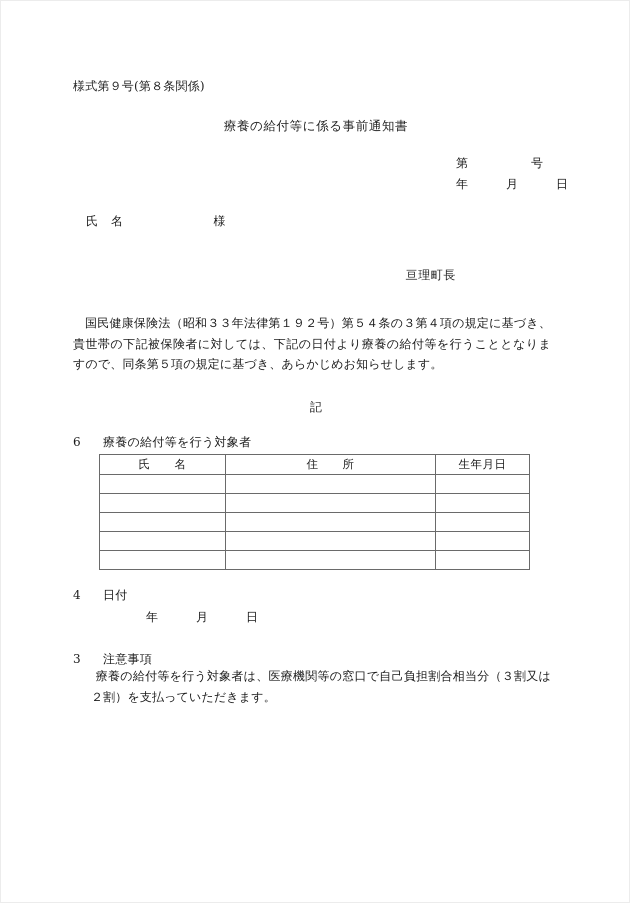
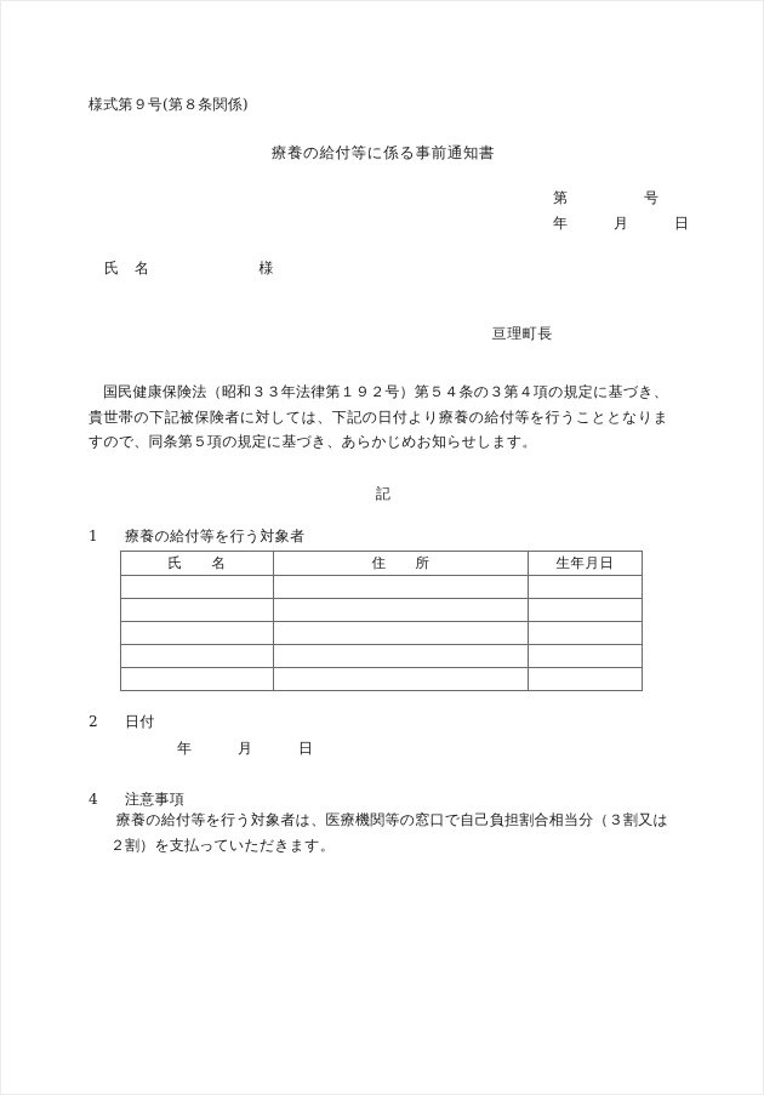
  様式第９号(第８条関係)
  療養の給付等に係る事前通知書
  第 号
  年 月 日
  氏 名 様
  亘理町長
  国民健康保険法（昭和３３年法律第１９２号）第５４条の３第４項の規定に基づき、貴世帯の下記被保険者に対しては、下記の日付より療養の給付等を行うこととなりますので、同条第５項の規定に基づき、あらかじめお知らせします。
  記
- 6 療養の給付等を行う対象者
+ 1 療養の給付等を行う対象者
  氏 名	住 所	生年月日
- 4 日付
+ 2 日付
  年 月 日
- 3 注意事項
+ 4 注意事項
  療養の給付等を行う対象者は、医療機関等の窓口で自己負担割合相当分（３割又は２割）を支払っていただきます。
